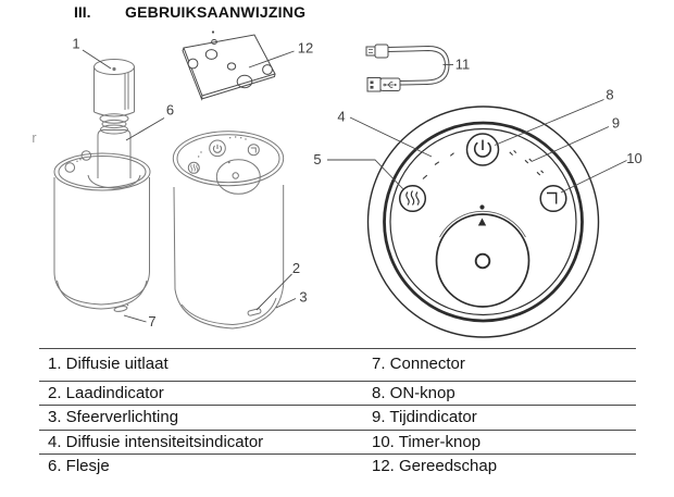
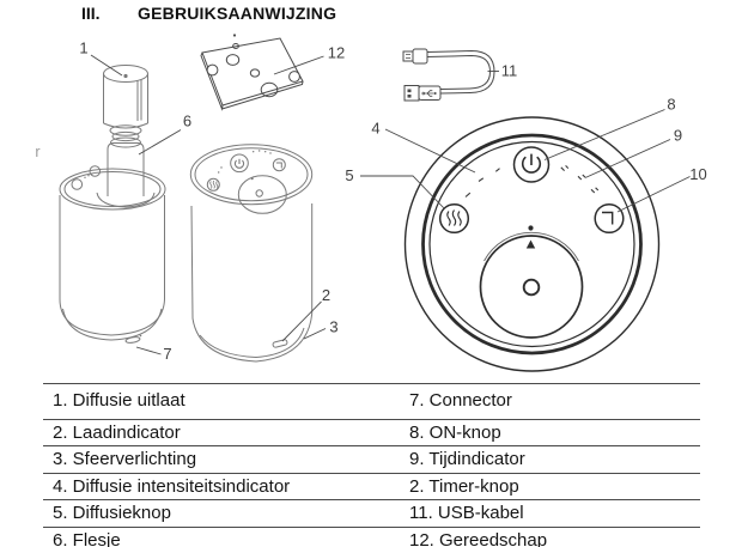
  III.
  GEBRUIKSAANWIJZING
  1
  2
  3
  4
  5
  6
  7
  8
  9
  10
  11
  12
  r
  1. Diffusie uitlaat
  7. Connector
  2. Laadindicator
  8. ON-knop
  3. Sfeerverlichting
  9. Tijdindicator
  4. Diffusie intensiteitsindicator
- 10. Timer-knop
+ 2. Timer-knop
+ 5. Diffusieknop
+ 11. USB-kabel
  6. Flesje
  12. Gereedschap
